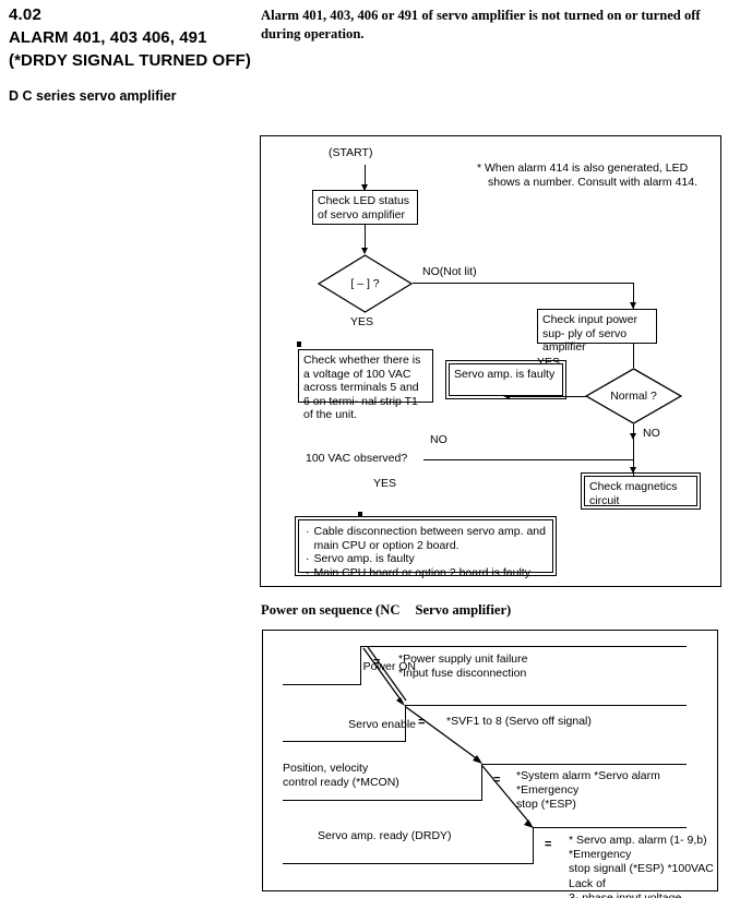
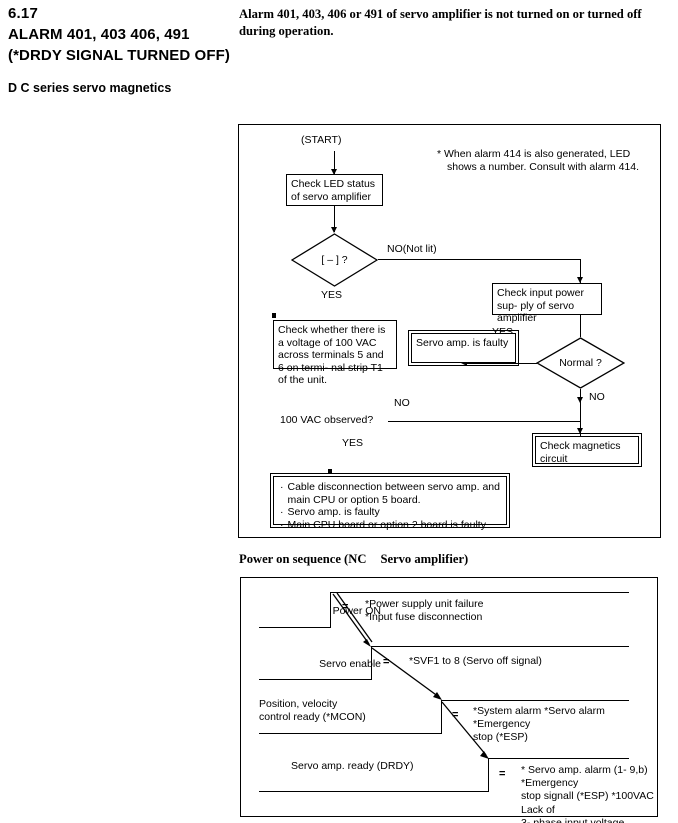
- 4.02
+ 6.17
  ALARM 401, 403 406, 491 (*DRDY SIGNAL TURNED OFF)
- D C series servo amplifier
+ D C series servo magnetics
  Alarm 401, 403, 406 or 491 of servo amplifier is not turned on or turned off during operation.
  (START)
  * When alarm 414 is also generated, LED shows a number. Consult with alarm 414.
  Check LED status of servo amplifier
  [ – ] ?
  NO(Not lit)
  YES
  Check input power sup- ply of servo amplifier
  Normal ?
  YES
  NO
  Check whether there is a voltage of 100 VAC across terminals 5 and 6 on termi- nal strip T1 of the unit.
  Servo amp. is faulty
  100 VAC observed?
  NO
  YES
  Check magnetics circuit
  ·
- Cable disconnection between servo amp. and main CPU or option 2 board.
+ Cable disconnection between servo amp. and main CPU or option 5 board.
  ·
  Servo amp. is faulty
  ·
  Main CPU board or option 2 board is faulty
  Power on sequence (NC Servo amplifier)
  Poer ON
  =
  *Power supply unit failure
  *Input fuse disconnection
  Servo enable
  =
  *SVF1 to 8 (Servo off signal)
  Position, velocity
  control ready (*MCON)
  =
  *System alarm *Servo alarm *Emergency
  stop (*ESP)
  Servo amp. ready (DRDY)
  =
  * Servo amp. alarm (1- 9,b) *Emergency
  stop signall (*ESP) *100VAC Lack of
